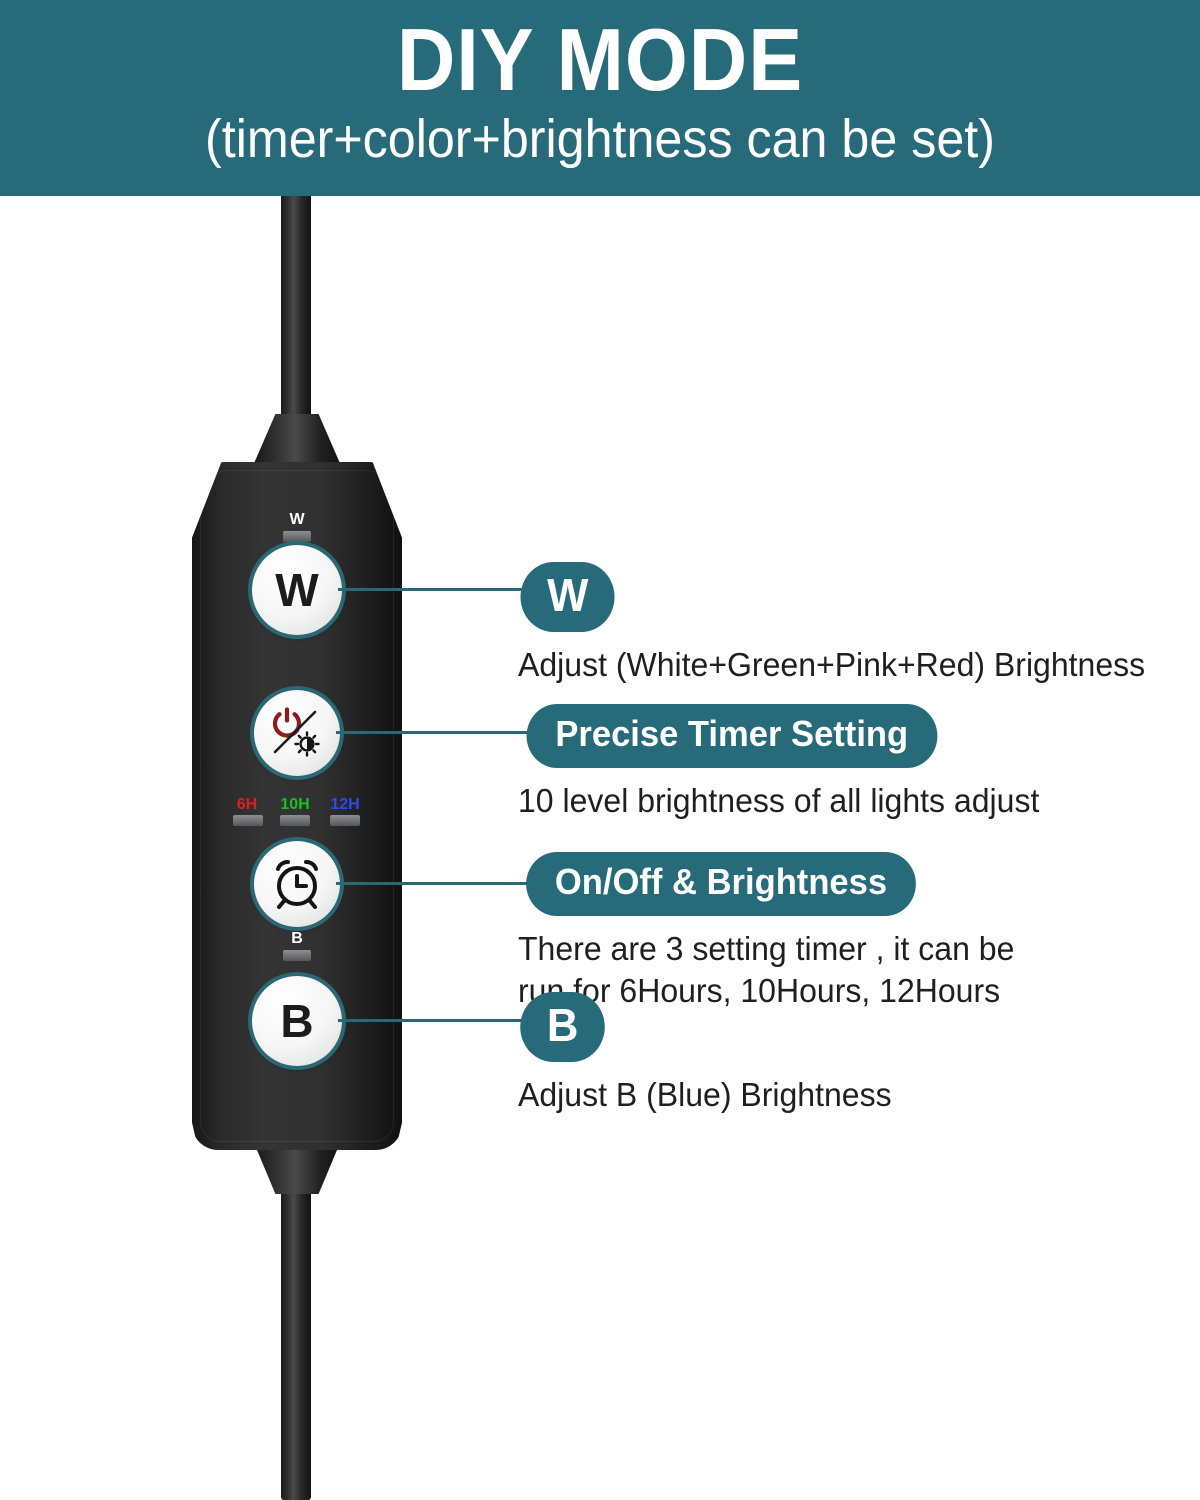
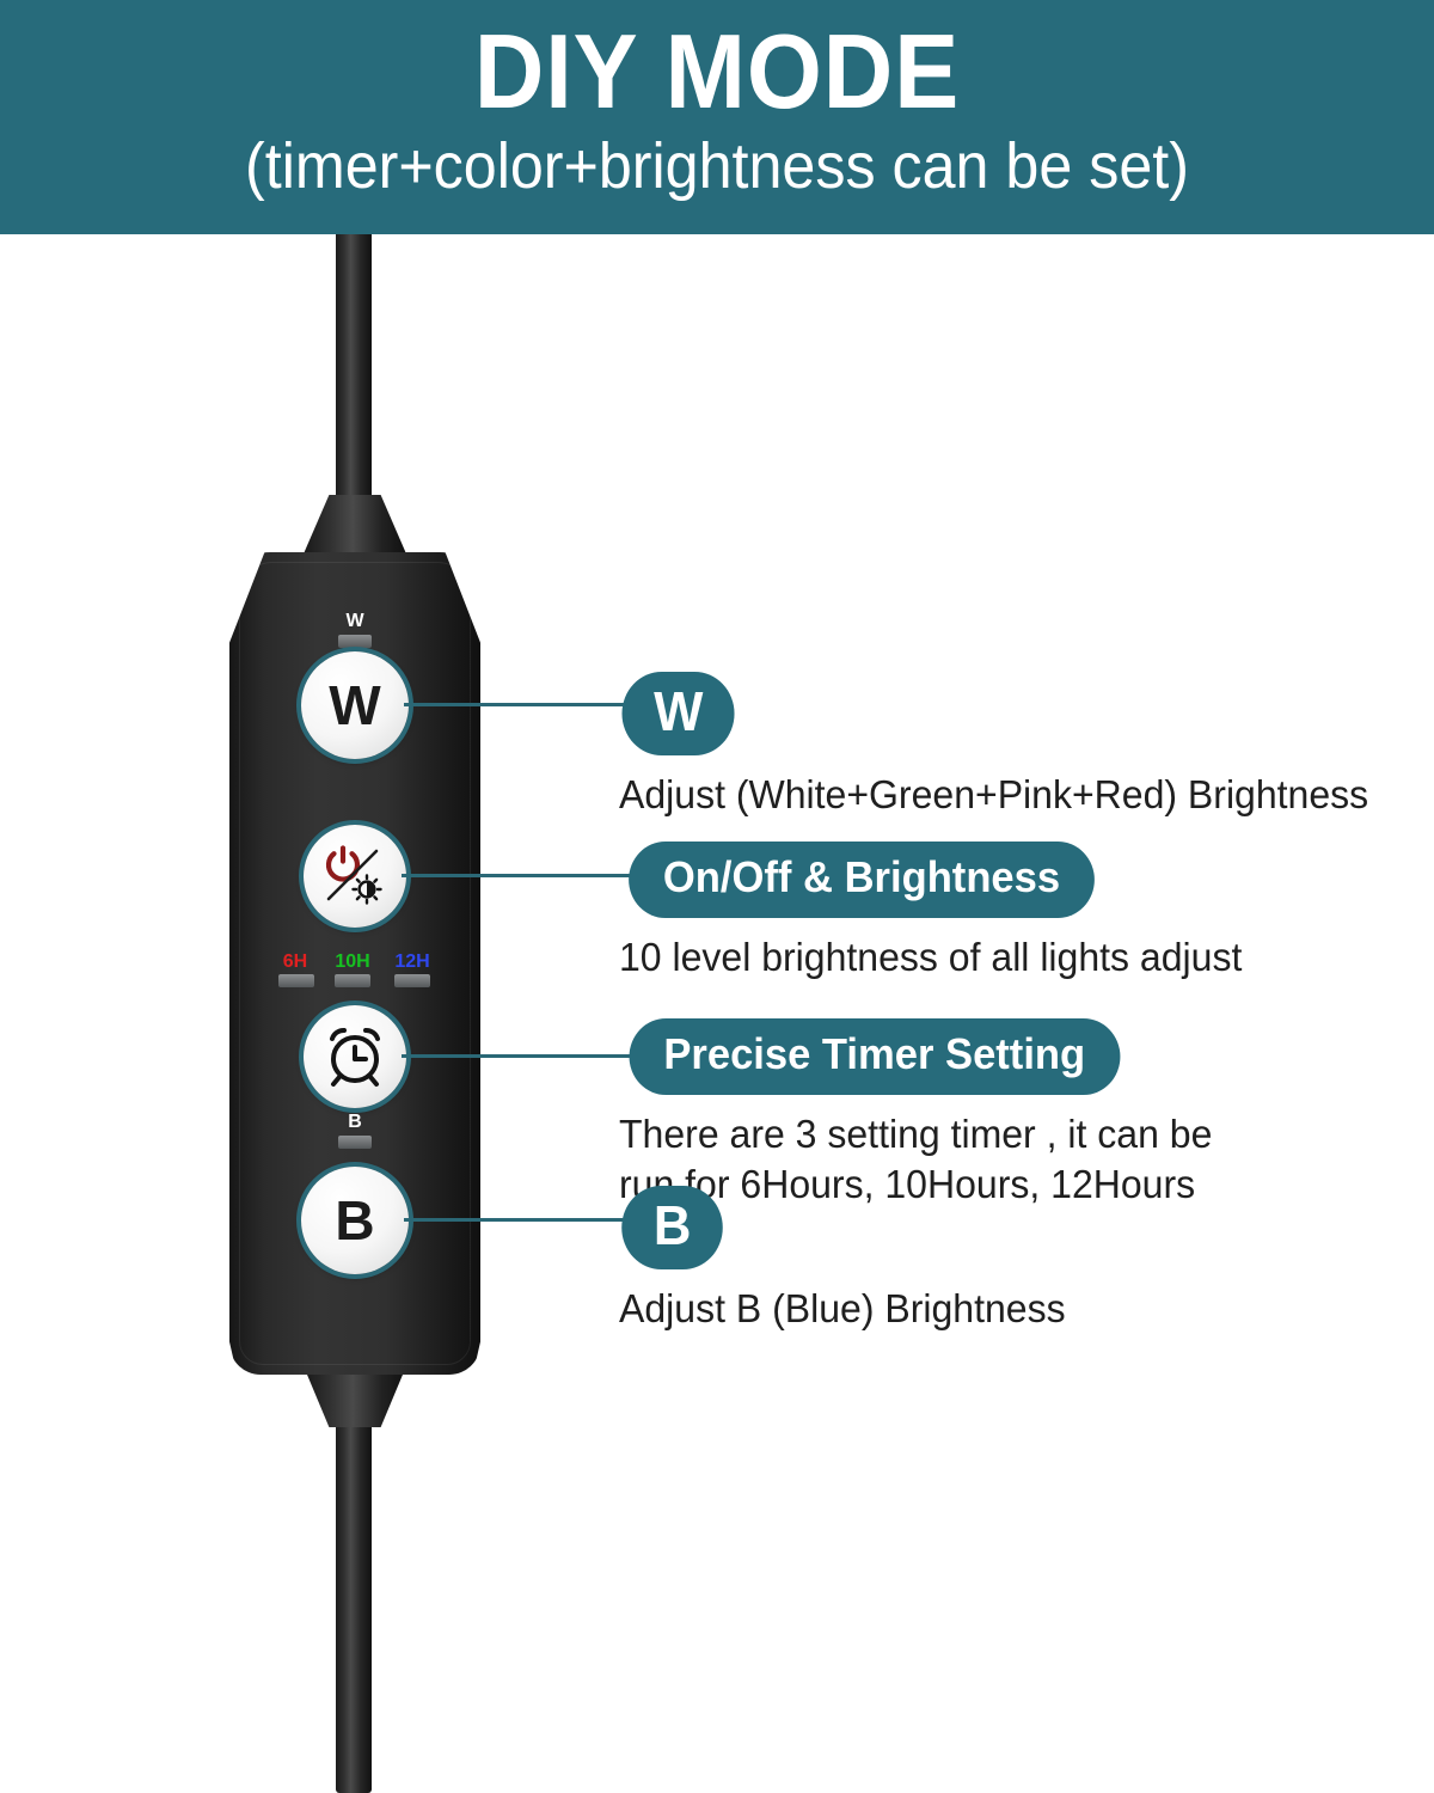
  W
  W
  6H
  10H
  12H
  B
  B
  W
  Adjust (White+Green+Pink+Red) Brightness
- Precise Timer Setting
+ On/Off & Brightness
  10 level brightness of all lights adjust
- On/Off & Brightness
+ Precise Timer Setting
  There are 3 setting timer , it can be
  run for 6Hours, 10Hours, 12Hours
  B
  Adjust B (Blue) Brightness
  DIY MODE
  (timer+color+brightness can be set)
